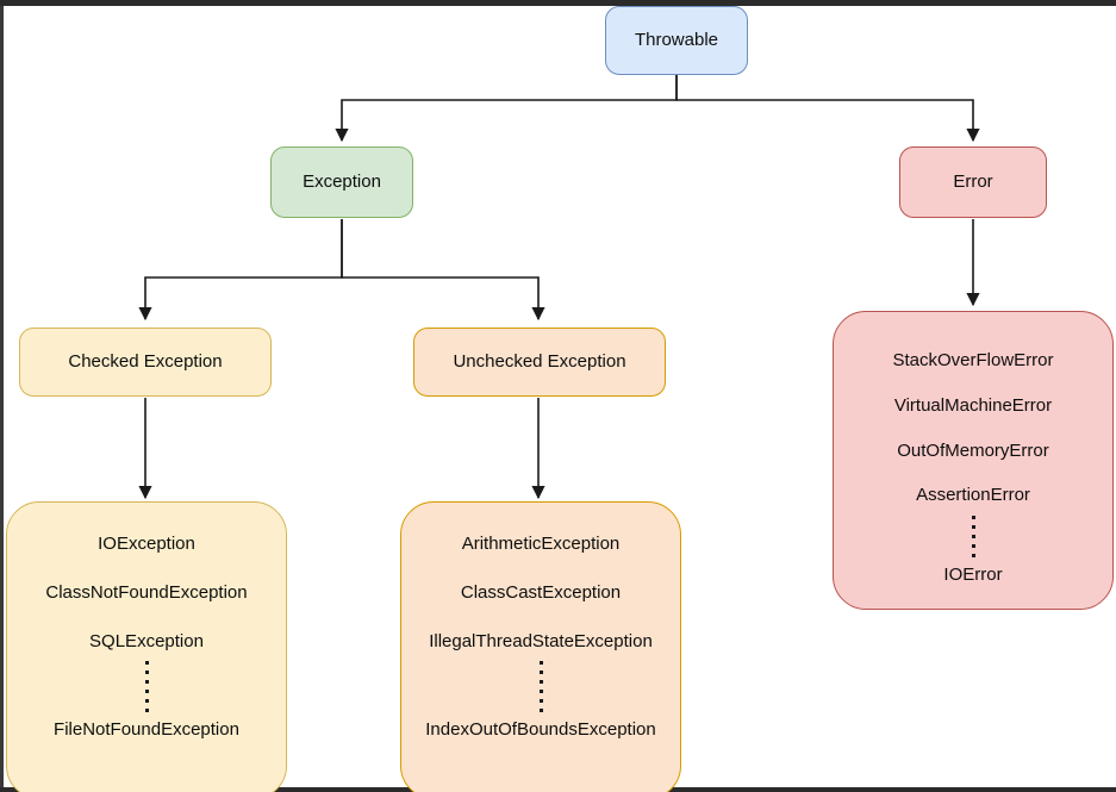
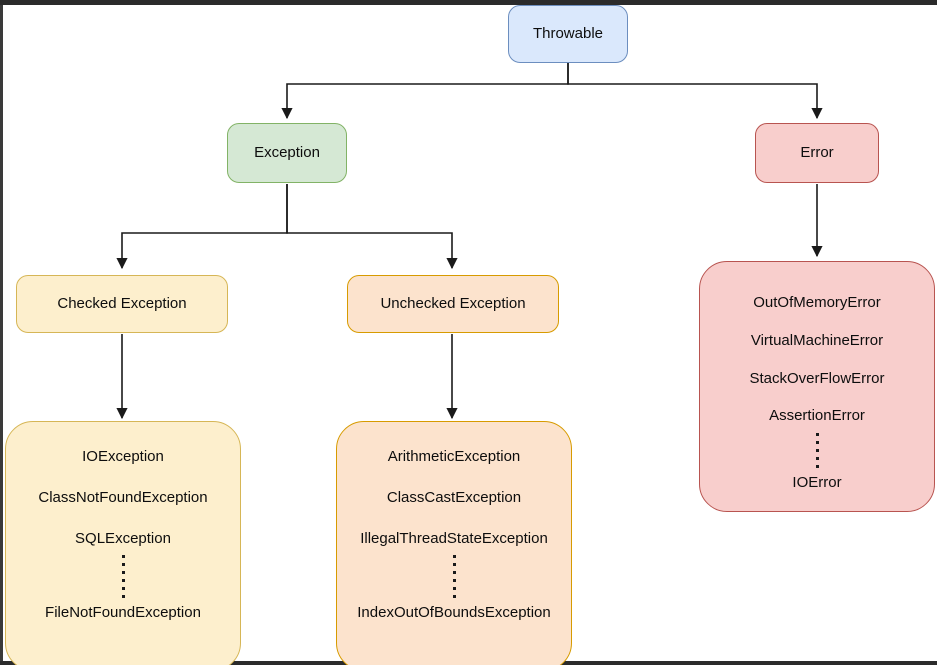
  Throwable
  Exception
  Error
  Checked Exception
  Unchecked Exception
  IOException
  ClassNotFoundException
  SQLException
  FileNotFoundException
  ArithmeticException
  ClassCastException
  IllegalThreadStateException
  IndexOutOfBoundsException
- StackOverFlowError
+ OutOfMemoryError
  VirtualMachineError
- OutOfMemoryError
+ StackOverFlowError
  AssertionError
  IOError
